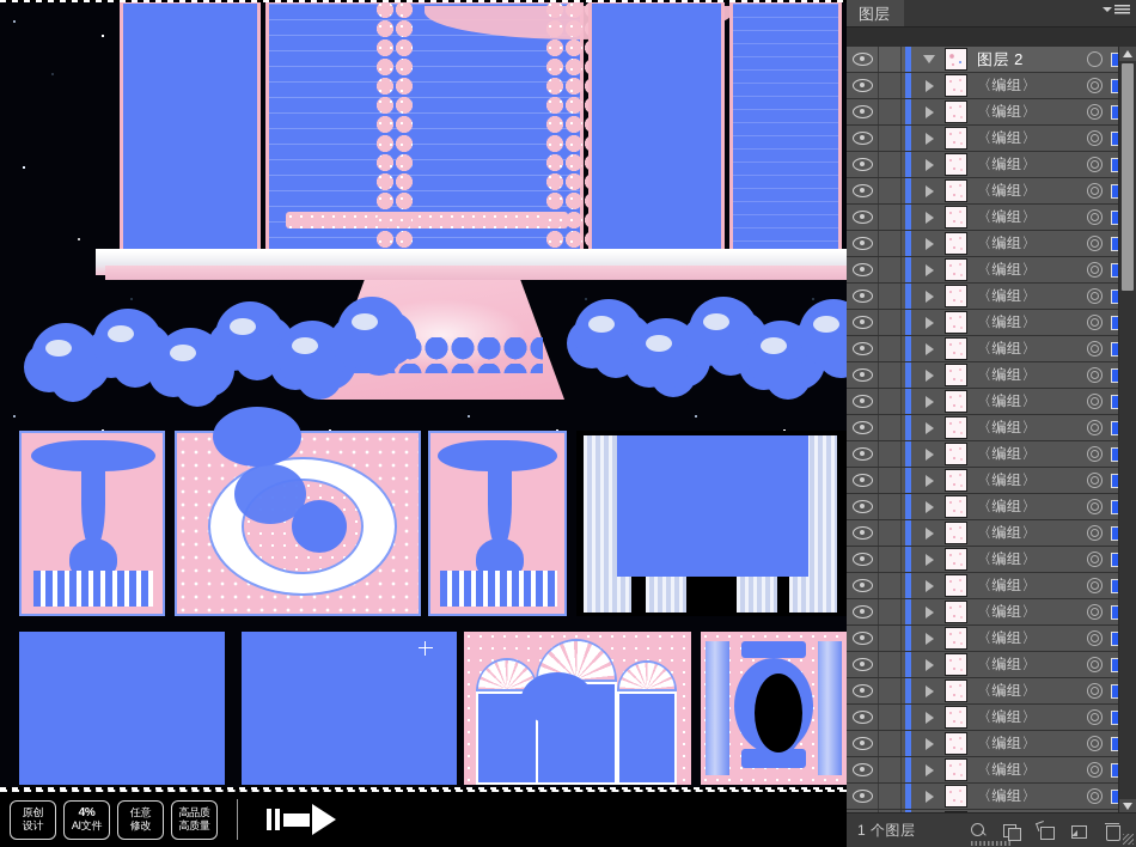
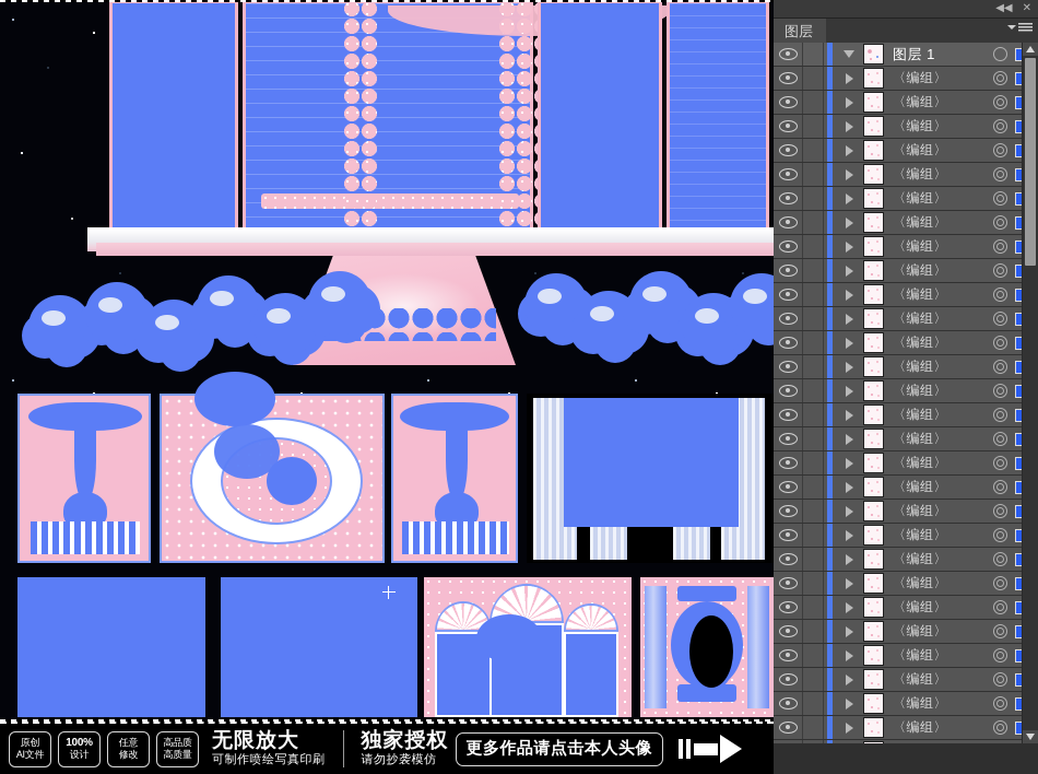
  原创
- 设计
+ AI文件
- 4%
+ 100%
- AI文件
+ 设计
  任意
  修改
  高品质
  高质量
+ 无限放大
+ 可制作喷绘写真印刷
+ 独家授权
+ 请勿抄袭模仿
+ 更多作品请点击本人头像
+ ◀◀
+ ✕
  图层
- 图层 2
+ 图层 1
  〈编组〉
  〈编组〉
  〈编组〉
  〈编组〉
  〈编组〉
  〈编组〉
  〈编组〉
  〈编组〉
  〈编组〉
  〈编组〉
  〈编组〉
  〈编组〉
  〈编组〉
  〈编组〉
  〈编组〉
  〈编组〉
  〈编组〉
  〈编组〉
  〈编组〉
  〈编组〉
  〈编组〉
  〈编组〉
  〈编组〉
  〈编组〉
  〈编组〉
  〈编组〉
  〈编组〉
  〈编组〉
- 1 个图层
